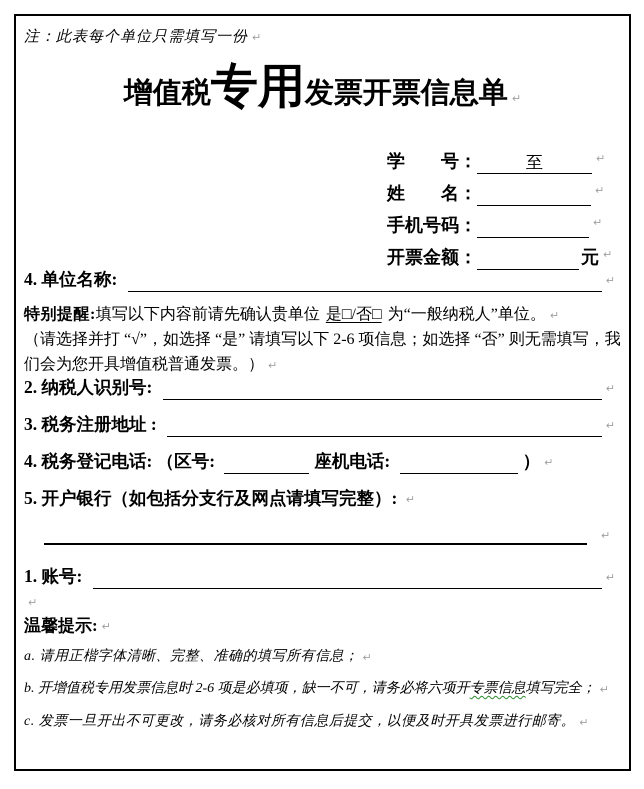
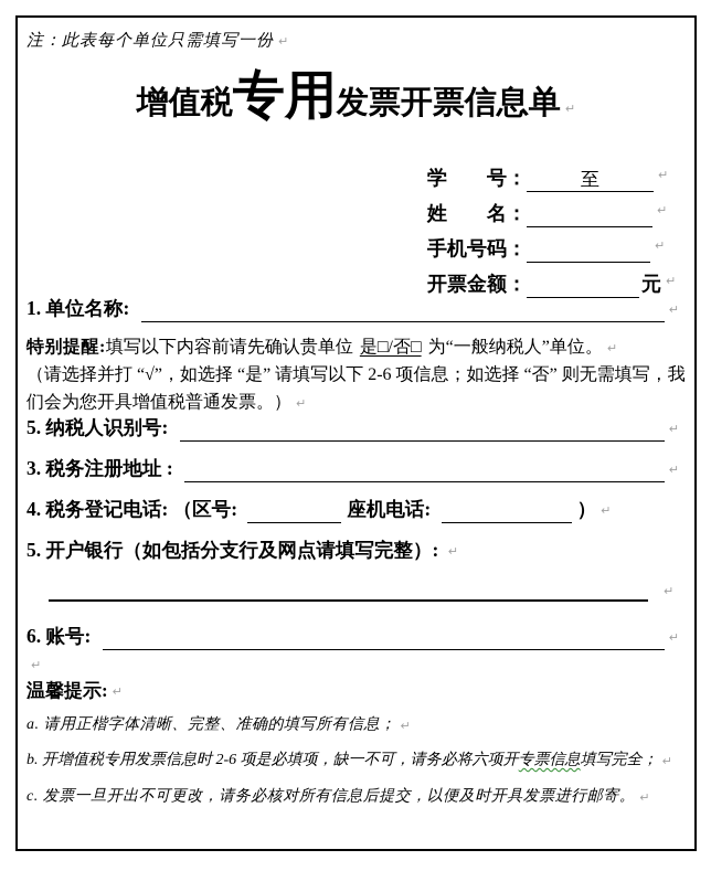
  注：此表每个单位只需填写一份
  ↵
  增值税专用发票开票信息单 ↵
  学 号：
  至
  ↵
  姓 名：
  ↵
  手机号码：
  ↵
  开票金额：
  元
  ↵
- 4. 单位名称:
+ 1. 单位名称:
  ↵
  特别提醒:填写以下内容前请先确认贵单位 是□/否□ 为“一般纳税人”单位。 ↵
  （请选择并打 “√”，如选择 “是” 请填写以下 2-6 项信息；如选择 “否” 则无需填写，我们会为您开具增值税普通发票。） ↵
- 2. 纳税人识别号:
+ 5. 纳税人识别号:
  ↵
  3. 税务注册地址 :
  ↵
  4. 税务登记电话: （区号:
  座机电话:
  ）
  ↵
  5. 开户银行（如包括分支行及网点请填写完整）:
  ↵
  ↵
- 1. 账号:
+ 6. 账号:
  ↵
  ↵
  温馨提示:
  ↵
  a. 请用正楷字体清晰、完整、准确的填写所有信息；
  ↵
  b. 开增值税专用发票信息时 2-6 项是必填项，缺一不可，请务必将六项开
  专票信息
  填写完全；
  ↵
  c. 发票一旦开出不可更改，请务必核对所有信息后提交，以便及时开具发票进行邮寄。
  ↵
